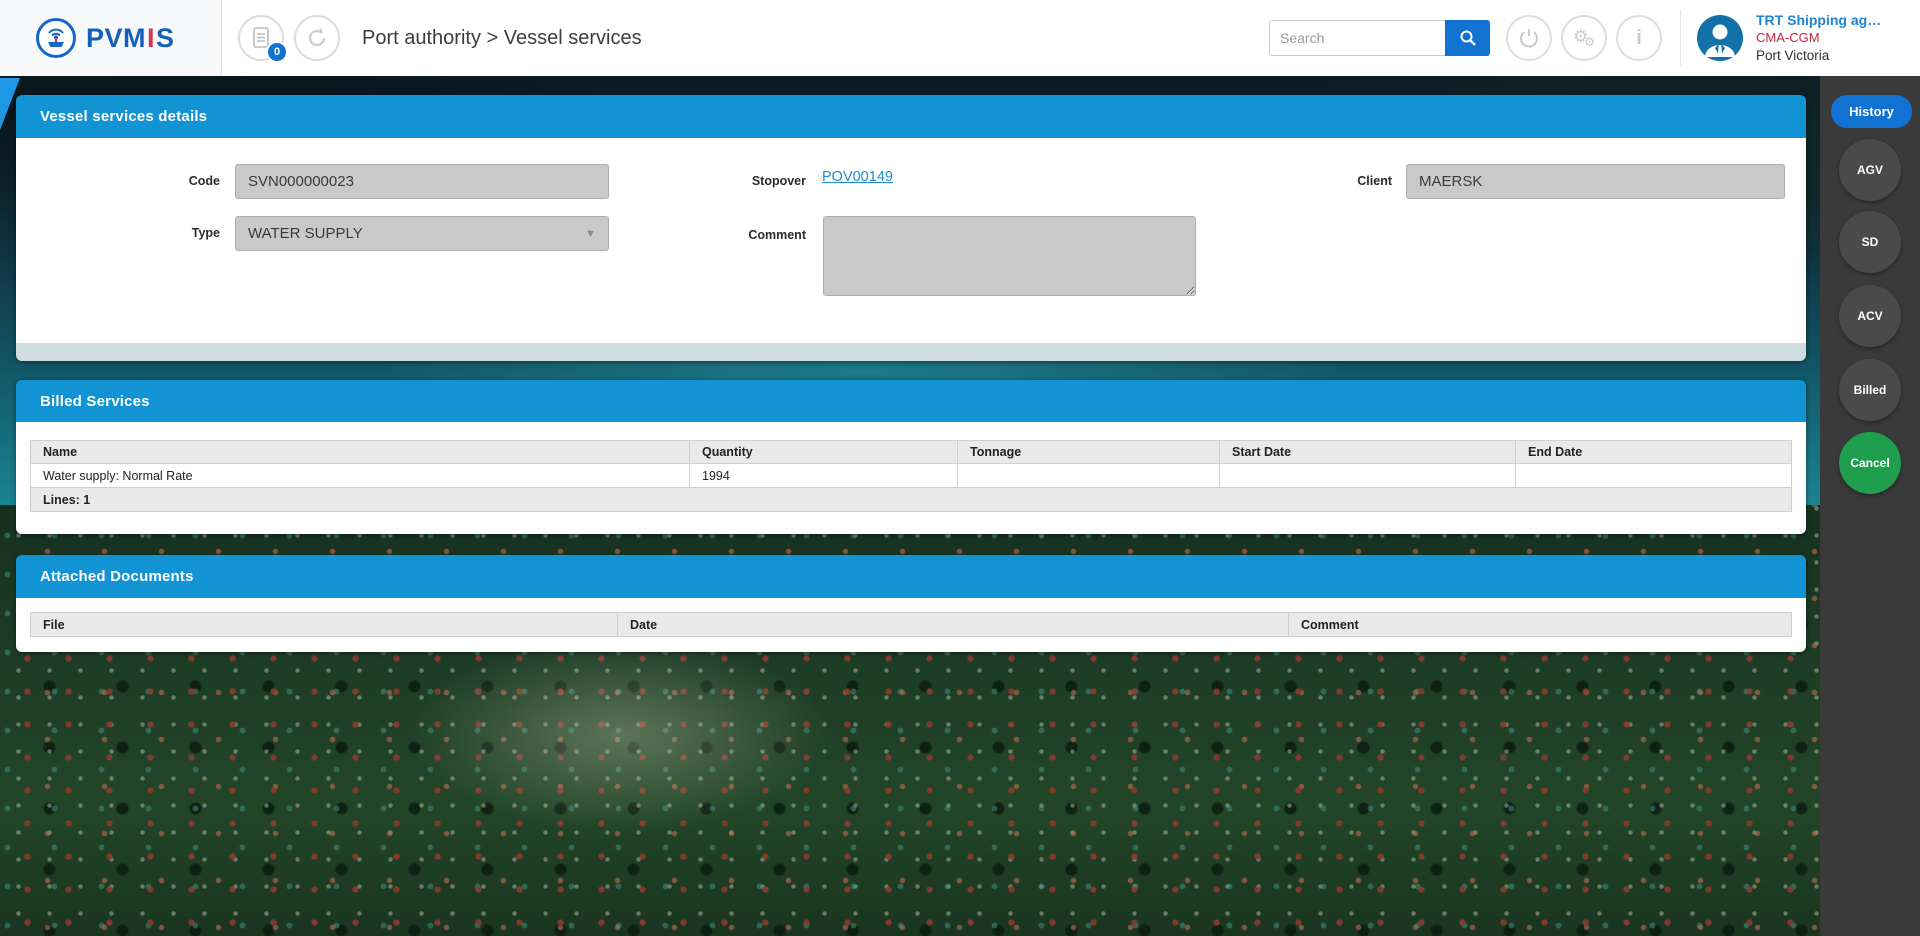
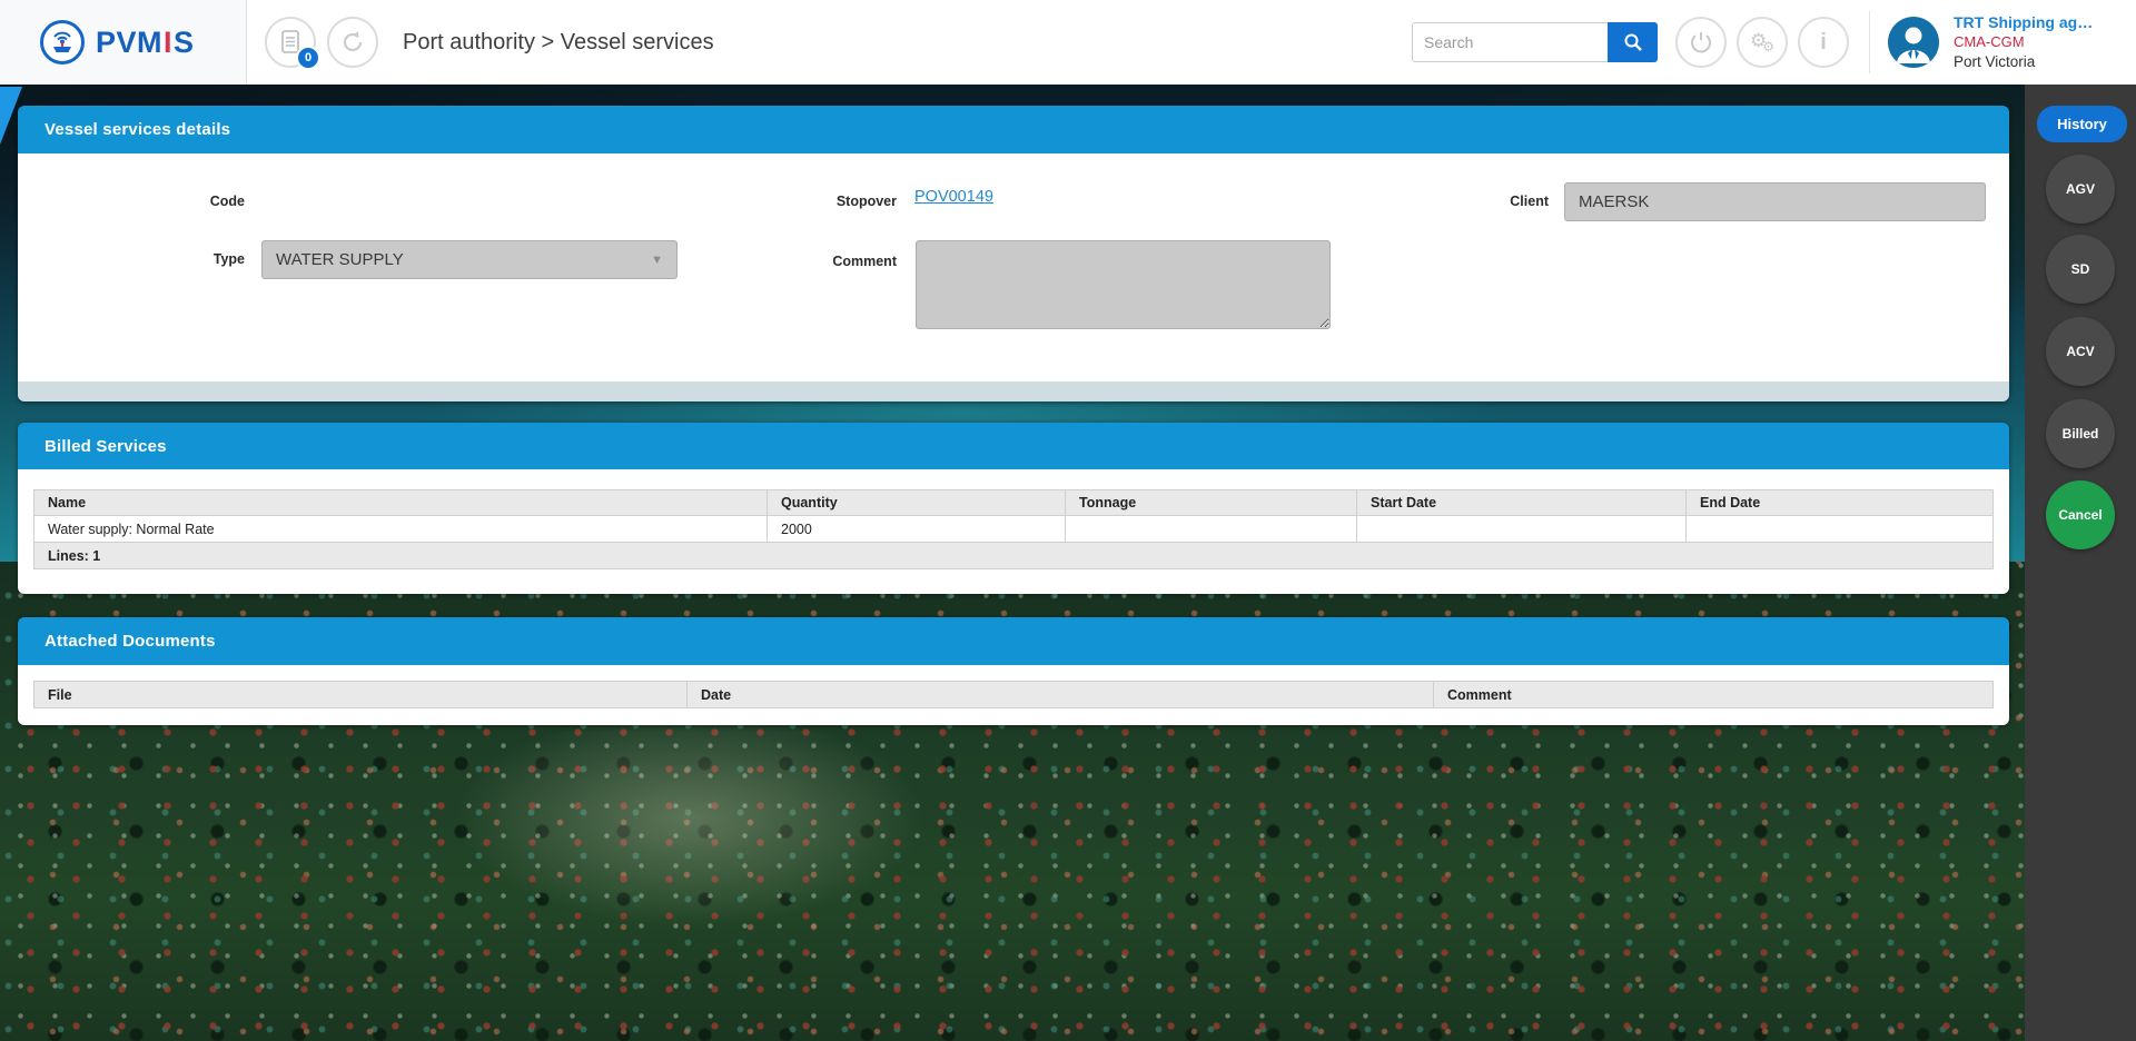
  PVMIS
  0
  Port authority > Vessel services
  Search
  ⚙⚙
  i
  TRT Shipping ag…
  CMA-CGM
  Port Victoria
  Vessel services details
  Code
- SVN000000023
  Type
  WATER SUPPLY
  ▼
  Stopover
  POV00149
  Comment
  Client
  MAERSK
  Billed Services
  Name
  Quantity
  Tonnage
  Start Date
  End Date
  Water supply: Normal Rate
- 1994
+ 2000
  Lines: 1
  Attached Documents
  File
  Date
  Comment
  History
  AGV
  SD
  ACV
  Billed
  Cancel
